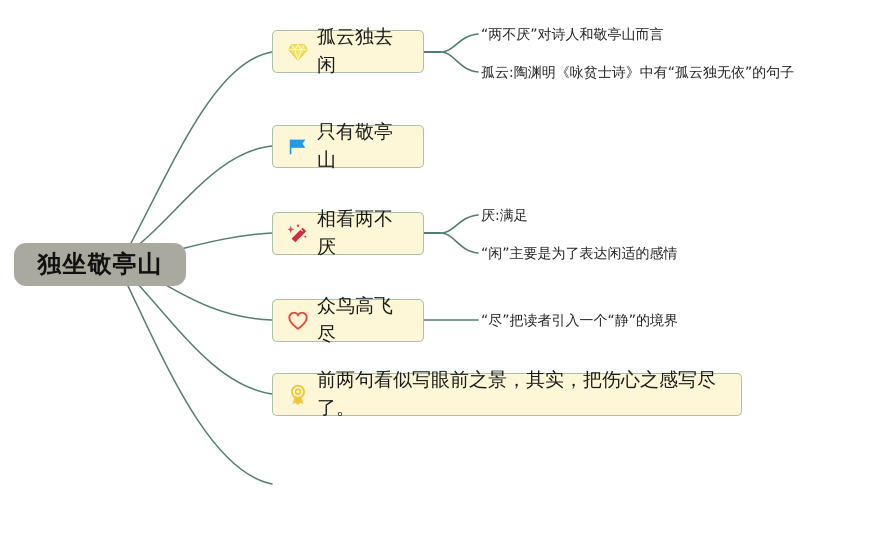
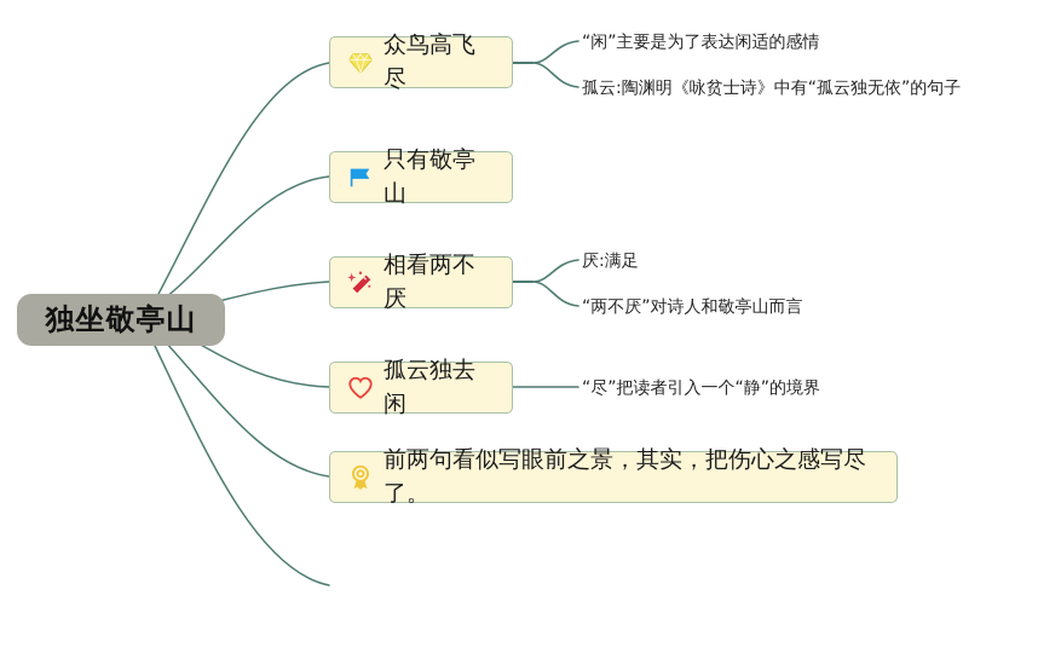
  独坐敬亭山
- 孤云独去闲
+ 众鸟高飞尽
  只有敬亭山
  相看两不厌
- 众鸟高飞尽
+ 孤云独去闲
  前两句看似写眼前之景，其实，把伤心之感写尽了。
- “两不厌”对诗人和敬亭山而言
+ “闲”主要是为了表达闲适的感情
  孤云:陶渊明《咏贫士诗》中有“孤云独无依”的句子
  厌:满足
- “闲”主要是为了表达闲适的感情
+ “两不厌”对诗人和敬亭山而言
  “尽”把读者引入一个“静”的境界
